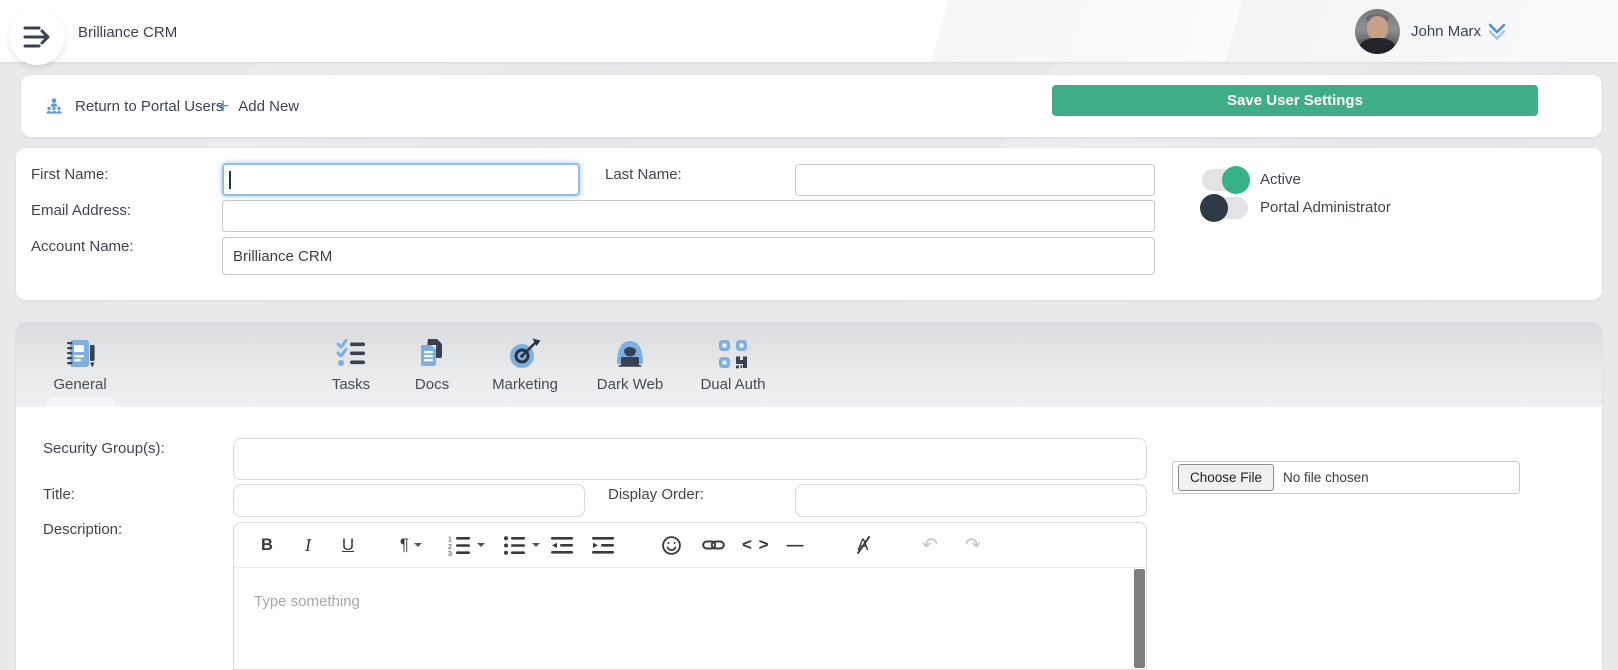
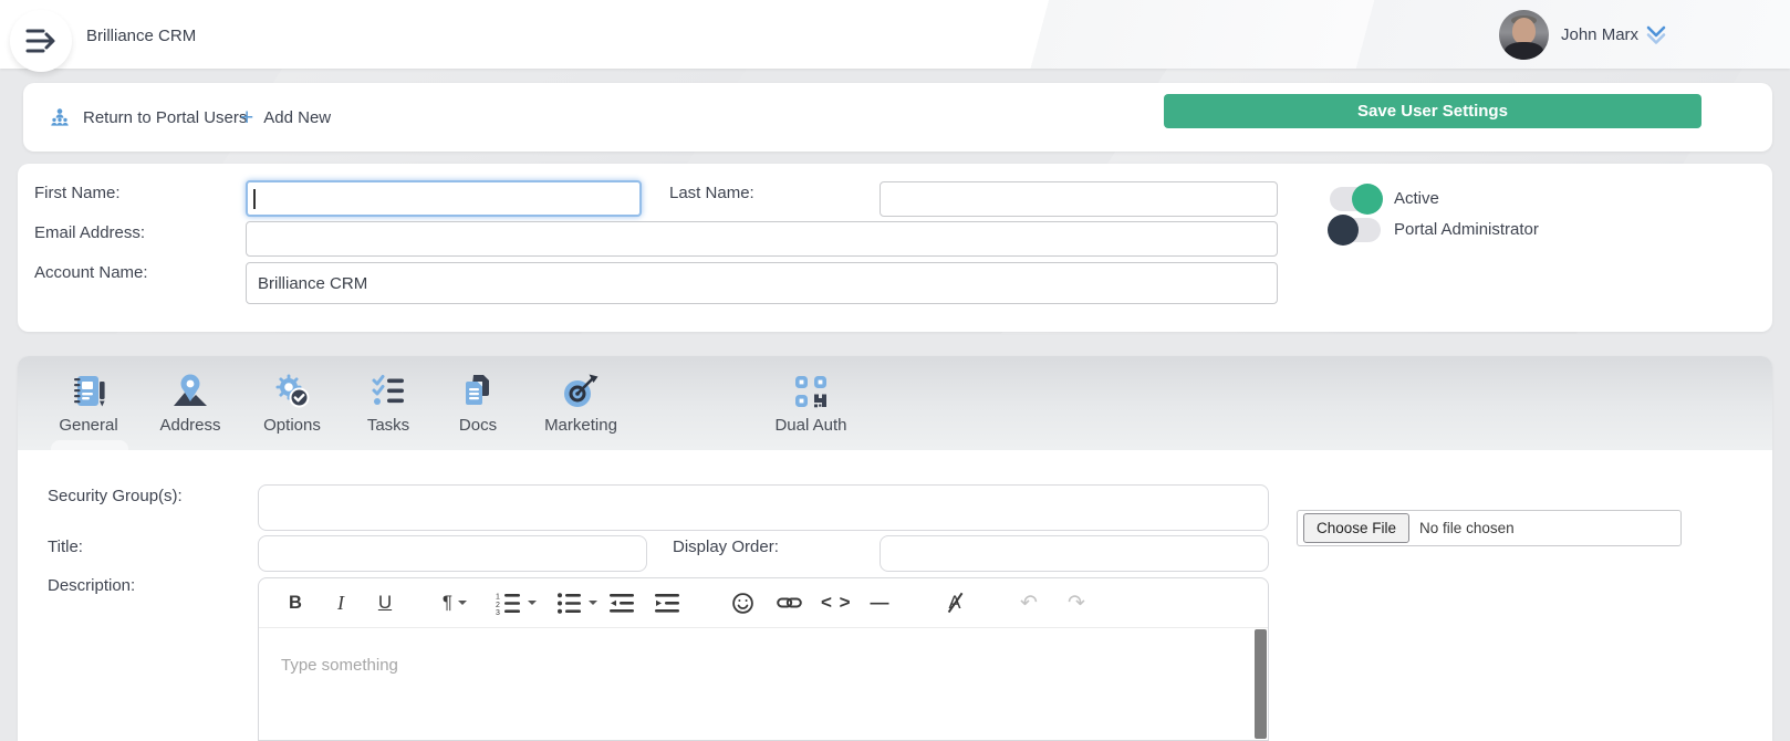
  Brilliance CRM
  John Marx
  Return to Portal Users
  +
  Add New
  Save User Settings
  First Name:
  Last Name:
  Email Address:
  Account Name:
  Brilliance CRM
  Active
  Portal Administrator
  General
+ Address
+ Options
  Tasks
  Docs
  Marketing
- Dark Web
  Dual Auth
  Security Group(s):
  Title:
  Display Order:
  Choose File
  No file chosen
  Description:
  B
  I
  U
  ¶
  < >
  —
  ↶
  ↷
  Type something
